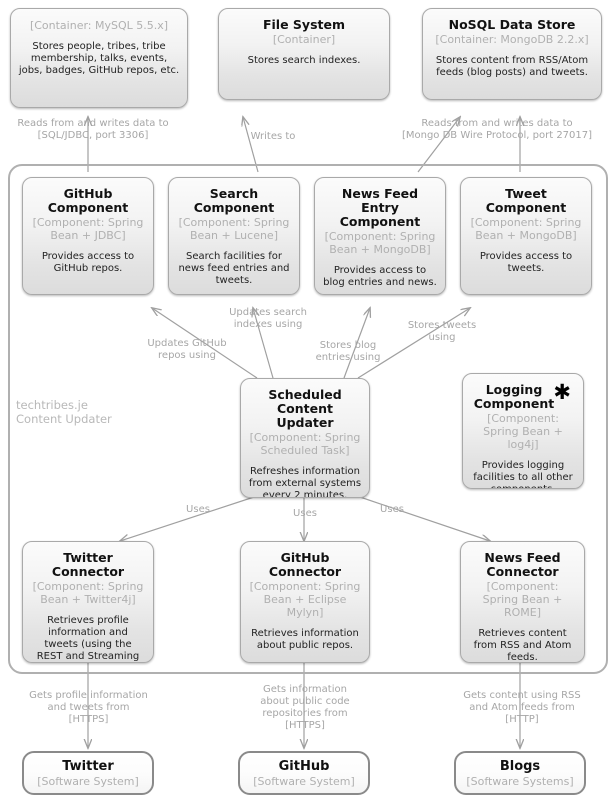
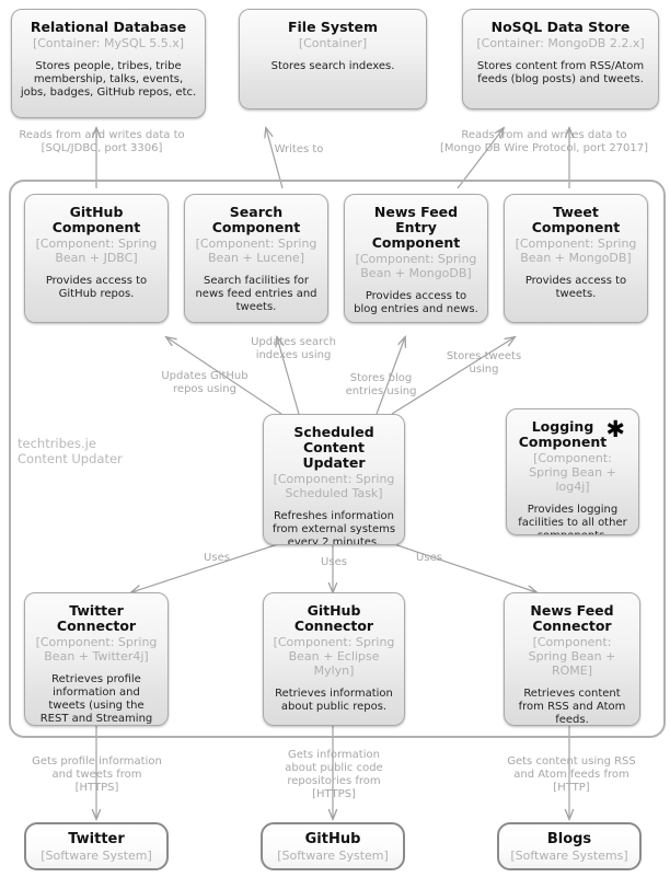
+ Relational Database
  [Container: MySQL 5.5.x]
  Stores people, tribes, tribe membership, talks, events, jobs, badges, GitHub repos, etc.
  File System
  [Container]
  Stores search indexes.
  NoSQL Data Store
  [Container: MongoDB 2.2.x]
  Stores content from RSS/Atom feeds (blog posts) and tweets.
  Reads from and writes data to
  [SQL/JDBC, port 3306]
  Writes to
  Reads from and writes data to
  [Mongo DB Wire Protocol, port 27017]
  techtribes.je Content Updater
  GitHub Component
  [Component: Spring Bean + JDBC]
  Provides access to GitHub repos.
  Search Component
  [Component: Spring Bean + Lucene]
  Search facilities for news feed entries and tweets.
  News Feed Entry Component
  [Component: Spring Bean + MongoDB]
  Provides access to blog entries and news.
  Tweet Component
  [Component: Spring Bean + MongoDB]
  Provides access to tweets.
  Updates GitHub
  repos using
  Updates search
  indexes using
  Stores blog
  entries using
  Stores tweets
  using
  Scheduled Content Updater
  [Component: Spring Scheduled Task]
  Refreshes information from external systems every 2 minutes.
  ✱
  Logging Component
  [Component: Spring Bean + log4j]
  Provides logging facilities to all other
  Uses
  Uses
  Uses
  Twitter Connector
  [Component: Spring Bean + Twitter4j]
  Retrieves profile information and tweets (using the REST and Streaming
  GitHub Connector
  [Component: Spring Bean + Eclipse Mylyn]
  Retrieves information about public repos.
  News Feed Connector
  [Component: Spring Bean + ROME]
  Retrieves content from RSS and Atom feeds.
  Gets profile information
  and tweets from
  [HTTPS]
  Gets information
  about public code
  repositories from
  [HTTPS]
  Gets content using RSS
  and Atom feeds from
  [HTTP]
  Twitter
  [Software System]
  GitHub
  [Software System]
  Blogs
  [Software Systems]
